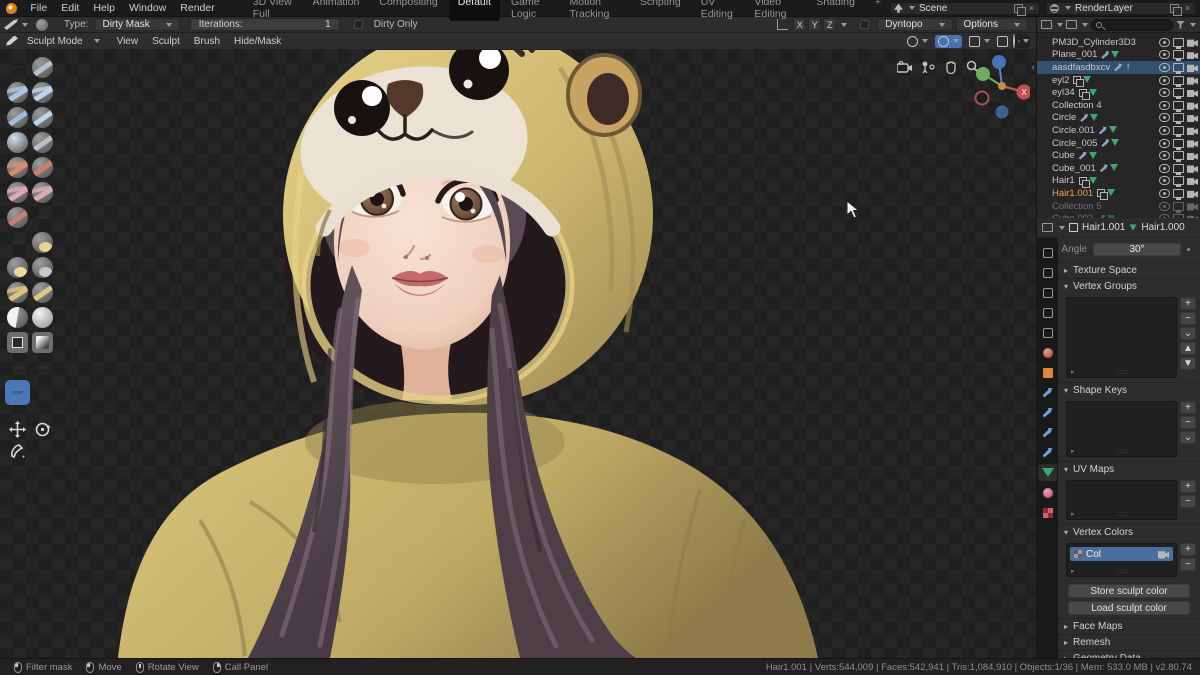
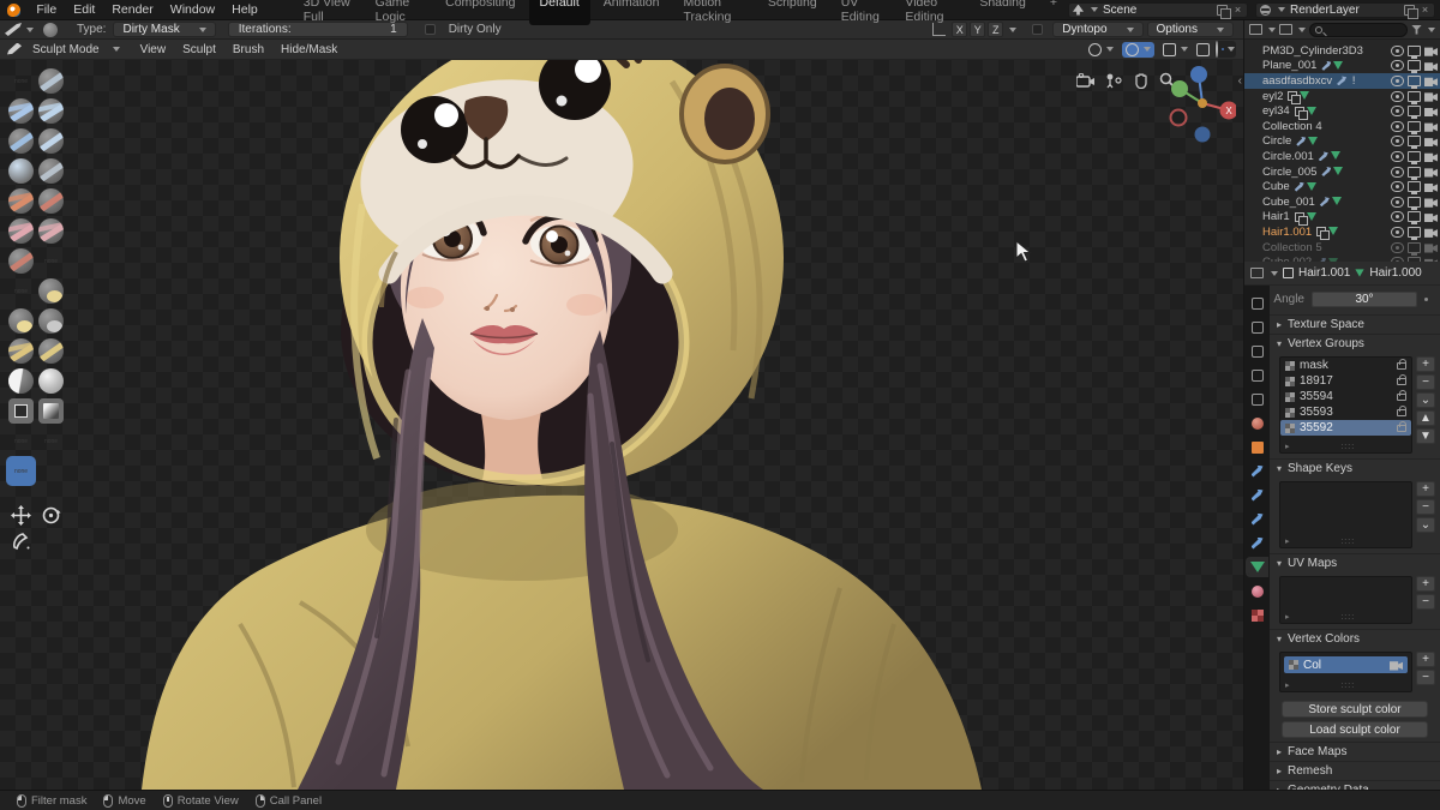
  File
  Edit
- Help
+ Render
  Window
- Render
+ Help
  3D View Full
- Animation
+ Game Logic
  Compositing
  Default
- Game Logic
+ Animation
  Motion Tracking
  Scripting
  UV Editing
  Video Editing
  Shading
  +
  Scene
  ×
  RenderLayer
  ×
  Type:
  Dirty Mask
  Iterations:
  1
  Dirty Only
  X
  Y
  Z
  Dyntopo
  Options
  Sculpt Mode
  View
  Sculpt
  Brush
  Hide/Mask
  X
  ‹
  PM3D_Cylinder3D3
  Plane_001
  aasdfasdbxcv
  eyl2
  eyl34
  Collection 4
  Circle
  Circle.001
  Circle_005
  Cube
  Cube_001
  Hair1
  Hair1.001
  Collection 5
  Hair1.001
  Hair1.000
  Angle
  30°
  Texture Space
  Vertex Groups
+ mask
+ 18917
+ 35594
+ 35593
+ 35592
  +
  −
  ⌄
  ▲
  ▼
  Shape Keys
  +
  −
  ⌄
  UV Maps
  +
  −
  Vertex Colors
  Col
  +
  −
  Store sculpt color
  Load sculpt color
  Face Maps
  Remesh
  Filter mask
  Move
  Rotate View
  Call Panel
- Hair1.001 | Verts:544,009 | Faces:542,941 | Tris:1,084,910 | Objects:1/36 | Mem: 533.0 MB | v2.80.74
